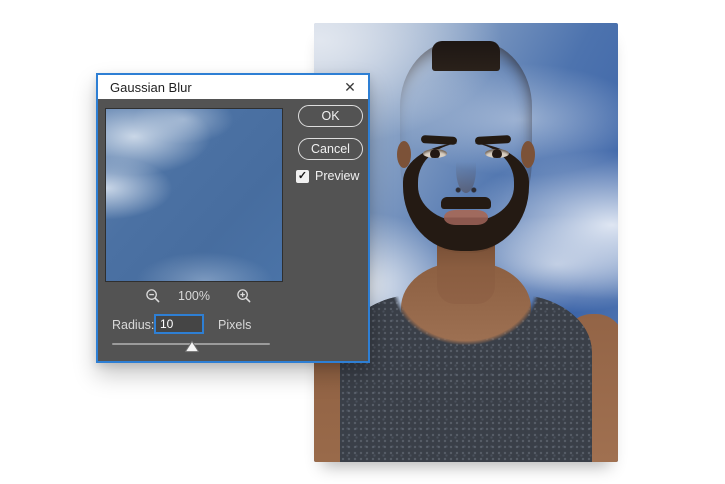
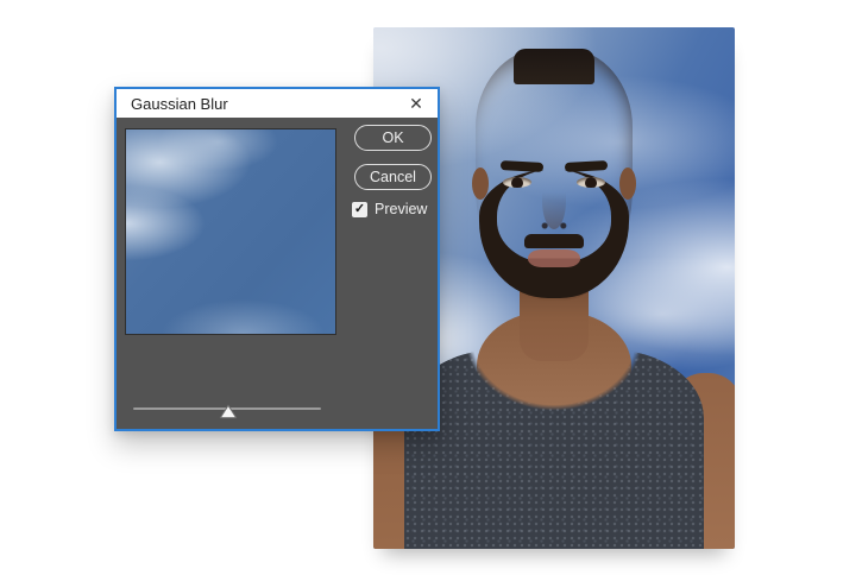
  Gaussian Blur
  ✕
- 100%
- Radius:
- 10
- Pixels
  OK
  Cancel
  ✓
  Preview
